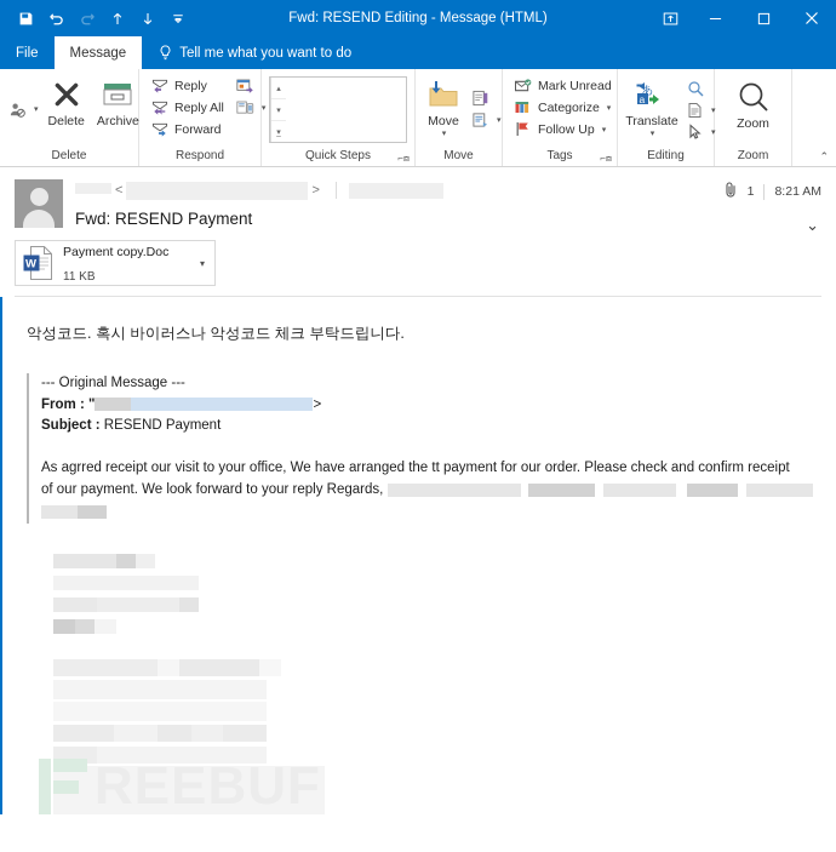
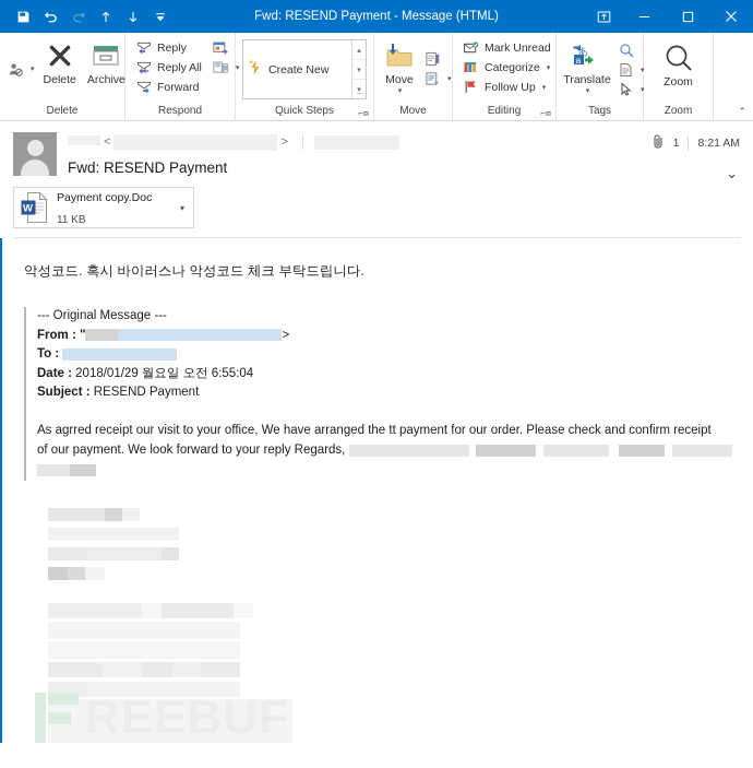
- Fwd: RESEND Editing - Message (HTML)
+ Fwd: RESEND Payment - Message (HTML)
- File
- Message
- Tell me what you want to do
  Delete
  Archive
  Delete
  Reply
  Reply All
  Forward
  Respond
+ Create New
  Quick Steps
  ⌐⧈
  Move
  Move
  Mark Unread
  Categorize
  Follow Up
- Tags
+ Editing
  ⌐⧈
  あ
  a
  Translate
- Editing
+ Tags
  Zoom
  Zoom
  ⌃
  <
  >
  Fwd: RESEND Payment
  1
  8:21 AM
  ⌄
  W
  Payment copy.Doc
  11 KB
  ▾
  악성코드. 혹시 바이러스나 악성코드 체크 부탁드립니다.
  --- Original Message ---
  From : " >
+ To :
+ Date : 2018/01/29 월요일 오전 6:55:04
  Subject : RESEND Payment
  As agrred receipt our visit to your office, We have arranged the tt payment for our order. Please check and confirm receipt
  of our payment. We look forward to your reply Regards,
